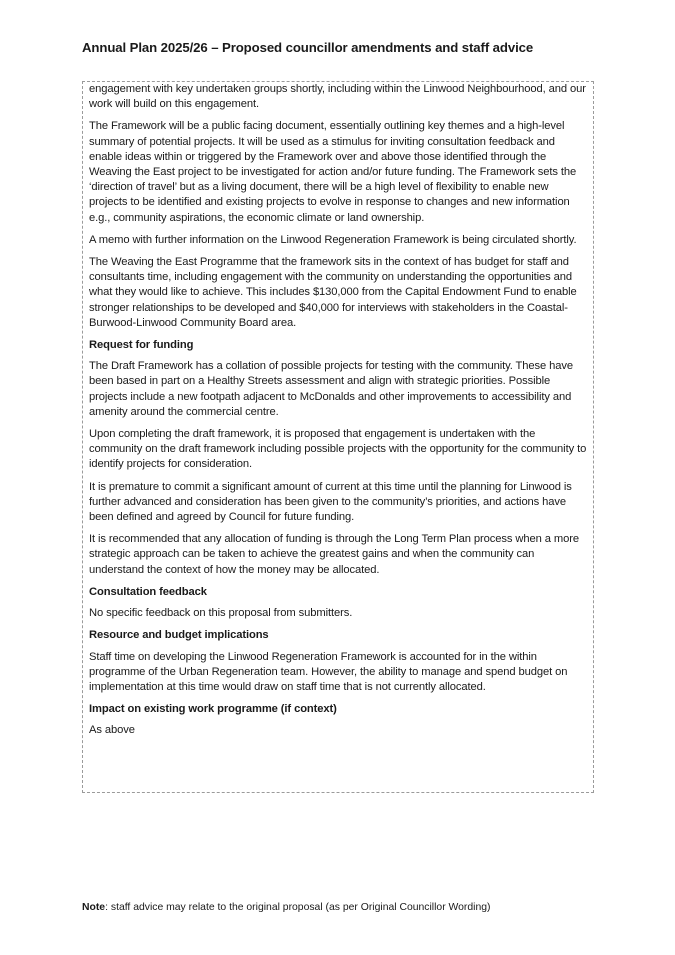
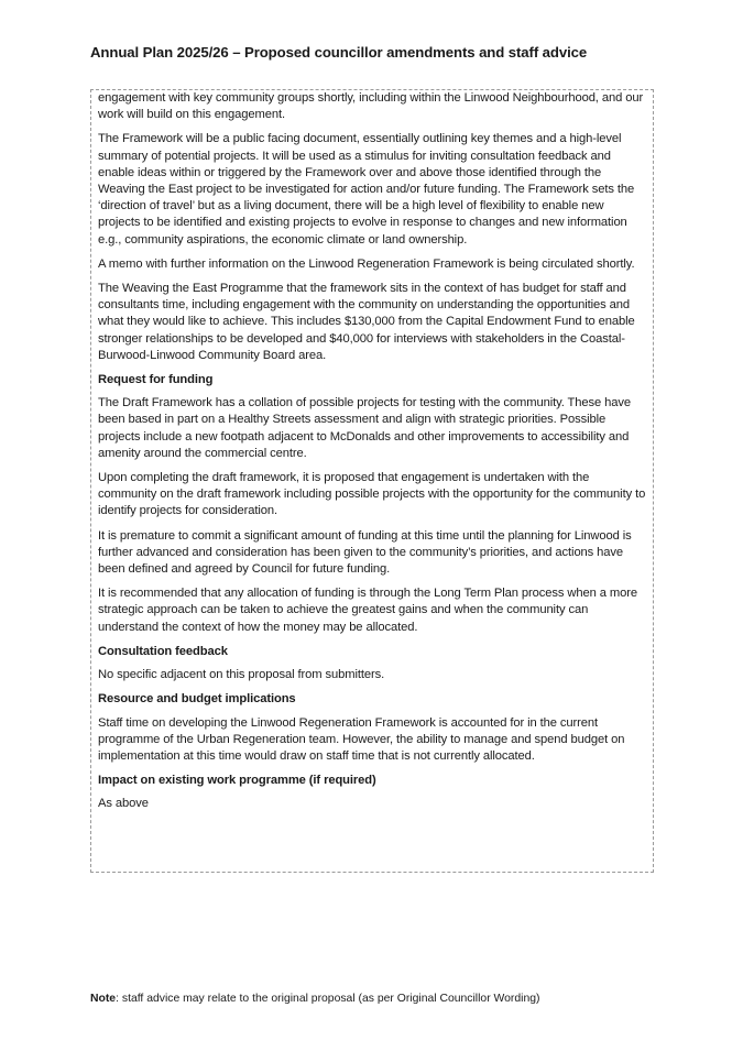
  Annual Plan 2025/26 – Proposed councillor amendments and staff advice
- engagement with key undertaken groups shortly, including within the Linwood Neighbourhood, and our work will build on this engagement.
+ engagement with key community groups shortly, including within the Linwood Neighbourhood, and our work will build on this engagement.
  The Framework will be a public facing document, essentially outlining key themes and a high-level summary of potential projects. It will be used as a stimulus for inviting consultation feedback and enable ideas within or triggered by the Framework over and above those identified through the Weaving the East project to be investigated for action and/or future funding. The Framework sets the ‘direction of travel’ but as a living document, there will be a high level of flexibility to enable new projects to be identified and existing projects to evolve in response to changes and new information e.g., community aspirations, the economic climate or land ownership.
  A memo with further information on the Linwood Regeneration Framework is being circulated shortly.
  The Weaving the East Programme that the framework sits in the context of has budget for staff and consultants time, including engagement with the community on understanding the opportunities and what they would like to achieve. This includes $130,000 from the Capital Endowment Fund to enable stronger relationships to be developed and $40,000 for interviews with stakeholders in the Coastal-Burwood-Linwood Community Board area.
  Request for funding
  The Draft Framework has a collation of possible projects for testing with the community. These have been based in part on a Healthy Streets assessment and align with strategic priorities. Possible projects include a new footpath adjacent to McDonalds and other improvements to accessibility and amenity around the commercial centre.
  Upon completing the draft framework, it is proposed that engagement is undertaken with the community on the draft framework including possible projects with the opportunity for the community to identify projects for consideration.
- It is premature to commit a significant amount of current at this time until the planning for Linwood is further advanced and consideration has been given to the community’s priorities, and actions have been defined and agreed by Council for future funding.
+ It is premature to commit a significant amount of funding at this time until the planning for Linwood is further advanced and consideration has been given to the community’s priorities, and actions have been defined and agreed by Council for future funding.
  It is recommended that any allocation of funding is through the Long Term Plan process when a more strategic approach can be taken to achieve the greatest gains and when the community can understand the context of how the money may be allocated.
  Consultation feedback
- No specific feedback on this proposal from submitters.
+ No specific adjacent on this proposal from submitters.
  Resource and budget implications
- Staff time on developing the Linwood Regeneration Framework is accounted for in the within programme of the Urban Regeneration team. However, the ability to manage and spend budget on implementation at this time would draw on staff time that is not currently allocated.
+ Staff time on developing the Linwood Regeneration Framework is accounted for in the current programme of the Urban Regeneration team. However, the ability to manage and spend budget on implementation at this time would draw on staff time that is not currently allocated.
- Impact on existing work programme (if context)
+ Impact on existing work programme (if required)
  As above
  Note: staff advice may relate to the original proposal (as per Original Councillor Wording)
